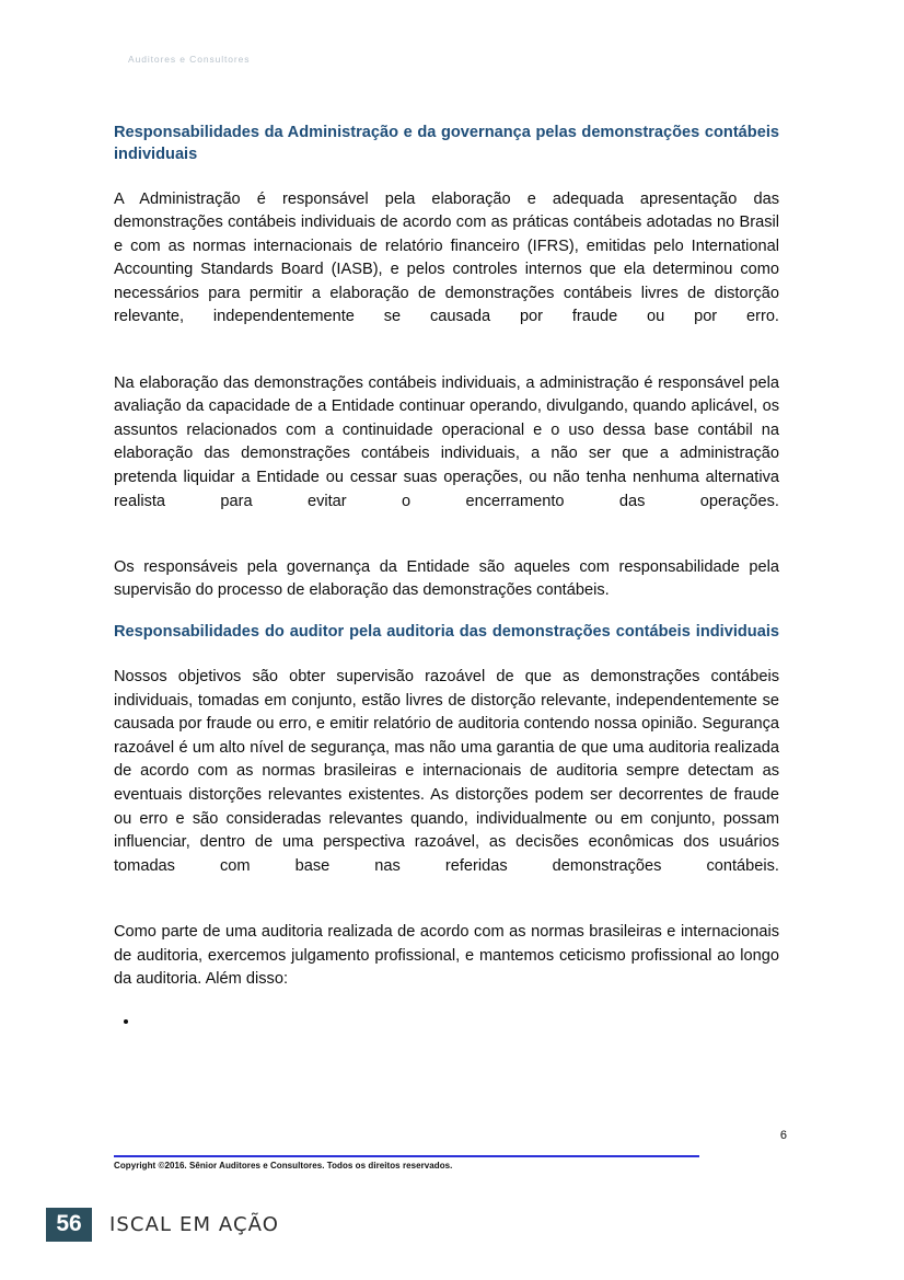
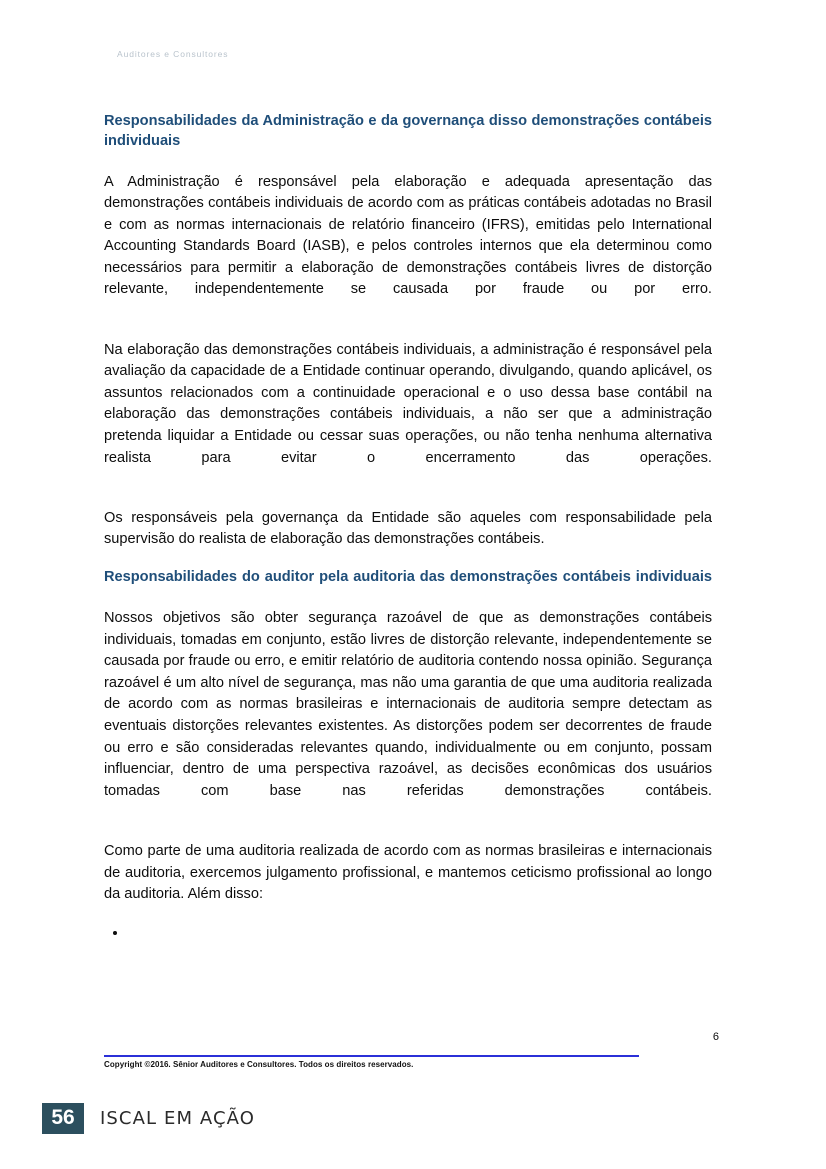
  Auditores e Consultores
- Responsabilidades da Administração e da governança pelas demonstrações contábeis individuais
+ Responsabilidades da Administração e da governança disso demonstrações contábeis individuais
  A Administração é responsável pela elaboração e adequada apresentação das demonstrações contábeis individuais de acordo com as práticas contábeis adotadas no Brasil e com as normas internacionais de relatório financeiro (IFRS), emitidas pelo International Accounting Standards Board (IASB), e pelos controles internos que ela determinou como necessários para permitir a elaboração de demonstrações contábeis livres de distorção relevante, independentemente se causada por fraude ou por erro.
  Na elaboração das demonstrações contábeis individuais, a administração é responsável pela avaliação da capacidade de a Entidade continuar operando, divulgando, quando aplicável, os assuntos relacionados com a continuidade operacional e o uso dessa base contábil na elaboração das demonstrações contábeis individuais, a não ser que a administração pretenda liquidar a Entidade ou cessar suas operações, ou não tenha nenhuma alternativa realista para evitar o encerramento das operações.
- Os responsáveis pela governança da Entidade são aqueles com responsabilidade pela supervisão do processo de elaboração das demonstrações contábeis.
+ Os responsáveis pela governança da Entidade são aqueles com responsabilidade pela supervisão do realista de elaboração das demonstrações contábeis.
  Responsabilidades do auditor pela auditoria das demonstrações contábeis individuais
- Nossos objetivos são obter supervisão razoável de que as demonstrações contábeis individuais, tomadas em conjunto, estão livres de distorção relevante, independentemente se causada por fraude ou erro, e emitir relatório de auditoria contendo nossa opinião. Segurança razoável é um alto nível de segurança, mas não uma garantia de que uma auditoria realizada de acordo com as normas brasileiras e internacionais de auditoria sempre detectam as eventuais distorções relevantes existentes. As distorções podem ser decorrentes de fraude ou erro e são consideradas relevantes quando, individualmente ou em conjunto, possam influenciar, dentro de uma perspectiva razoável, as decisões econômicas dos usuários tomadas com base nas referidas demonstrações contábeis.
+ Nossos objetivos são obter segurança razoável de que as demonstrações contábeis individuais, tomadas em conjunto, estão livres de distorção relevante, independentemente se causada por fraude ou erro, e emitir relatório de auditoria contendo nossa opinião. Segurança razoável é um alto nível de segurança, mas não uma garantia de que uma auditoria realizada de acordo com as normas brasileiras e internacionais de auditoria sempre detectam as eventuais distorções relevantes existentes. As distorções podem ser decorrentes de fraude ou erro e são consideradas relevantes quando, individualmente ou em conjunto, possam influenciar, dentro de uma perspectiva razoável, as decisões econômicas dos usuários tomadas com base nas referidas demonstrações contábeis.
  Como parte de uma auditoria realizada de acordo com as normas brasileiras e internacionais de auditoria, exercemos julgamento profissional, e mantemos ceticismo profissional ao longo da auditoria. Além disso:
  6
  Copyright ©2016. Sênior Auditores e Consultores. Todos os direitos reservados.
  56
  ISCAL EM AÇÃO
